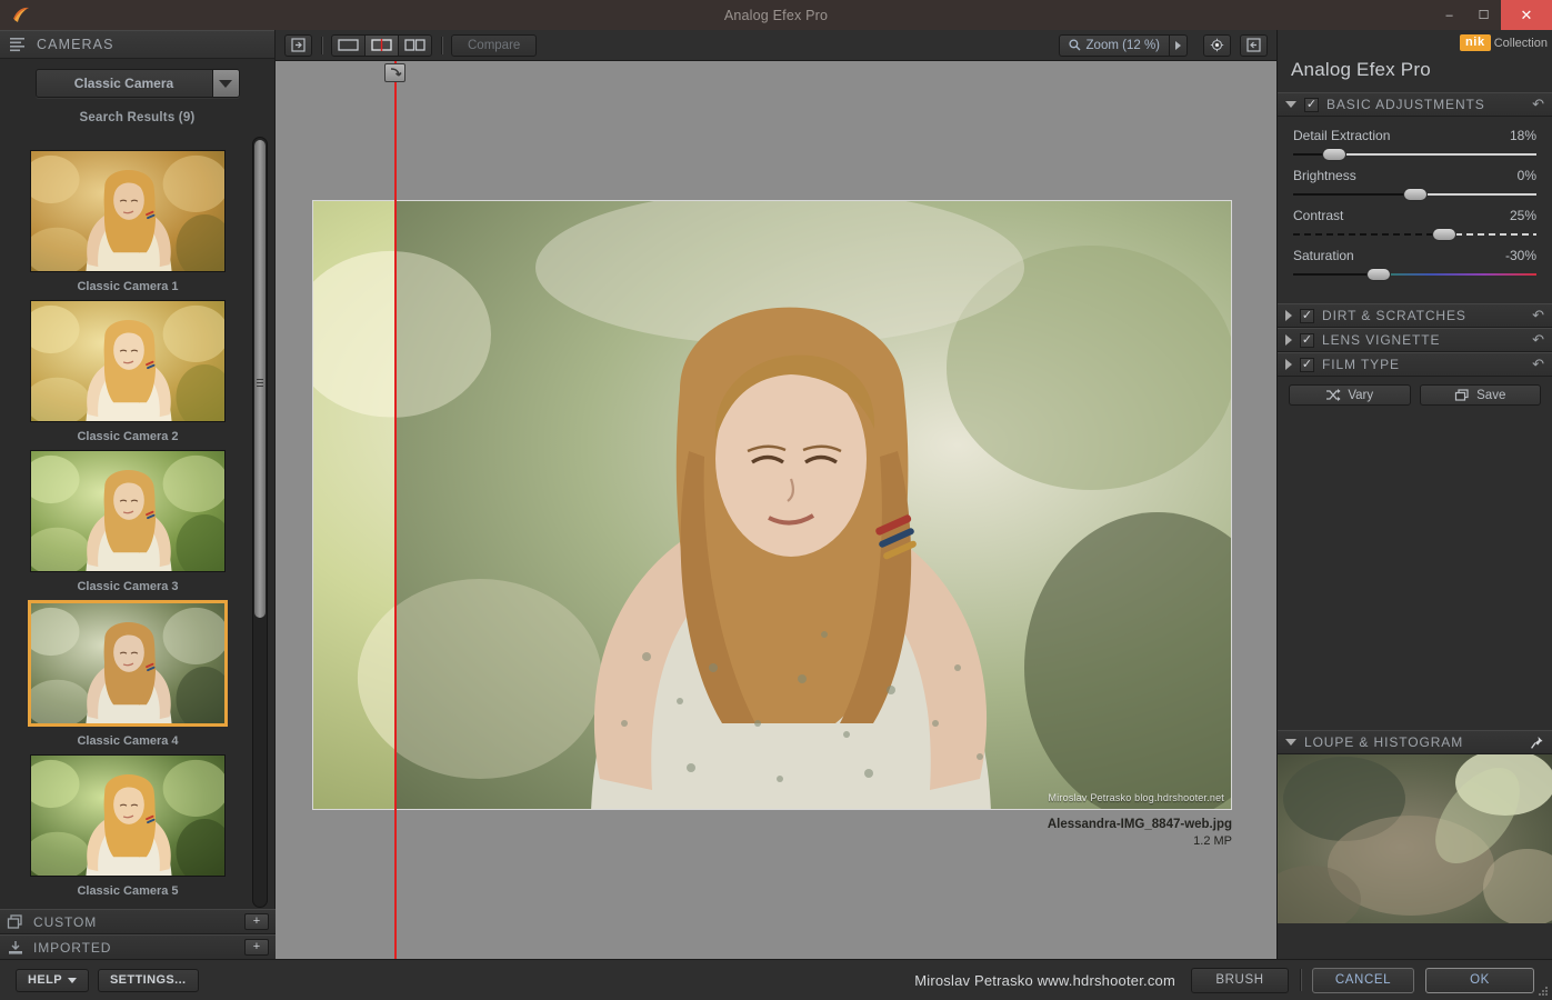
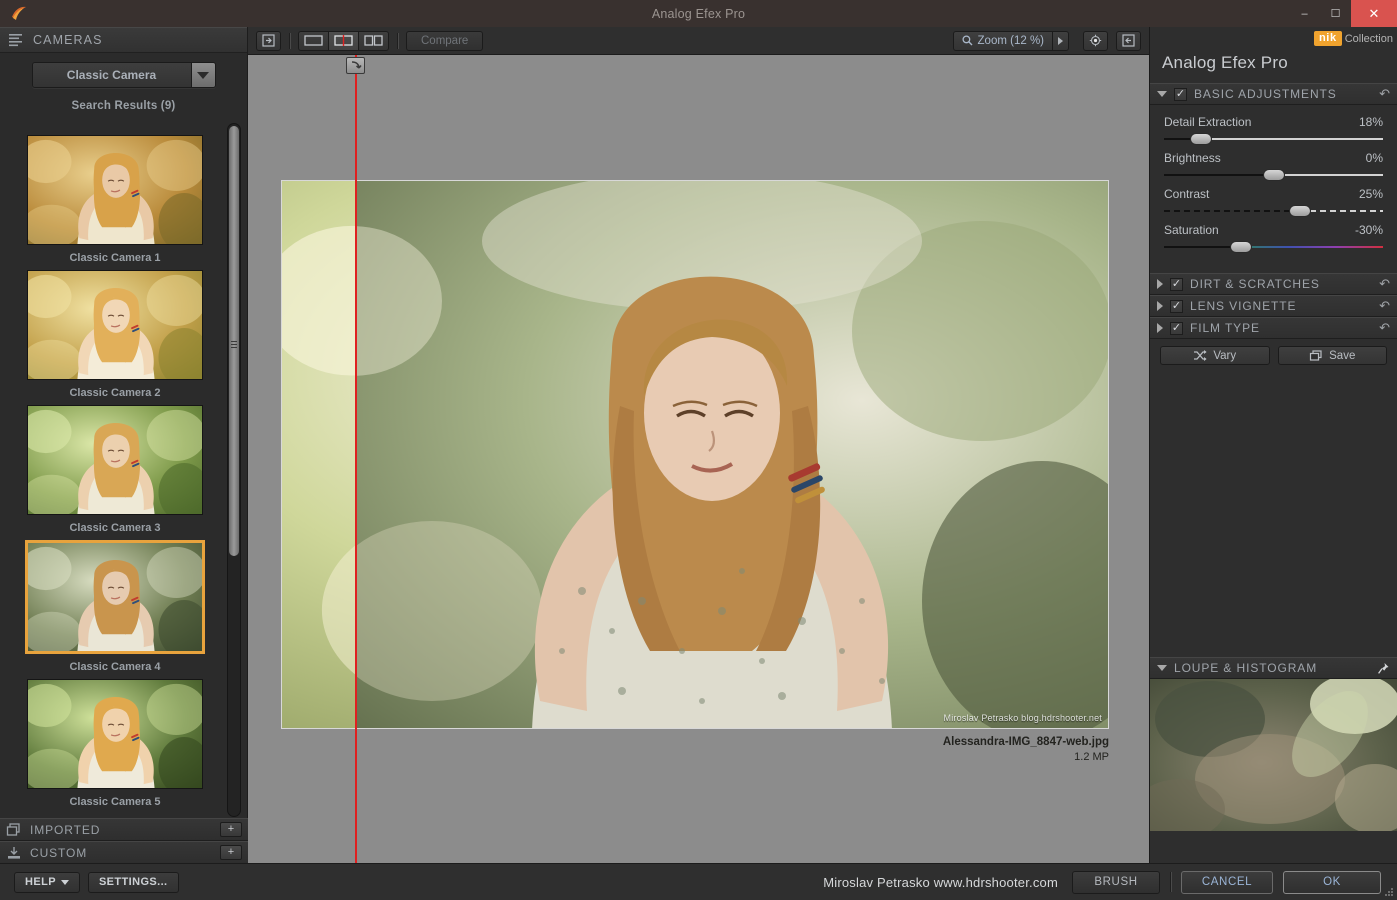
  Analog Efex Pro
  –
  ☐
  ✕
  CAMERAS
  Classic Camera
  Search Results (9)
  Classic Camera 1
  Classic Camera 2
  Classic Camera 3
  Classic Camera 4
  Classic Camera 5
- CUSTOM
+ IMPORTED
  +
- IMPORTED
+ CUSTOM
  +
  Compare
  Zoom (12 %)
  Miroslav Petrasko blog.hdrshooter.net
  Alessandra-IMG_8847-web.jpg
  1.2 MP
  nik
  Collection
  Analog Efex Pro
  ✓
  BASIC ADJUSTMENTS
  ↶
  Detail Extraction
  18%
  Brightness
  0%
  Contrast
  25%
  Saturation
  -30%
  ✓
  DIRT & SCRATCHES
  ↶
  ✓
  LENS VIGNETTE
  ↶
  ✓
  FILM TYPE
  ↶
  Vary
  Save
  LOUPE & HISTOGRAM
  HELP
  SETTINGS...
  Miroslav Petrasko www.hdrshooter.com
  BRUSH
  CANCEL
  OK
